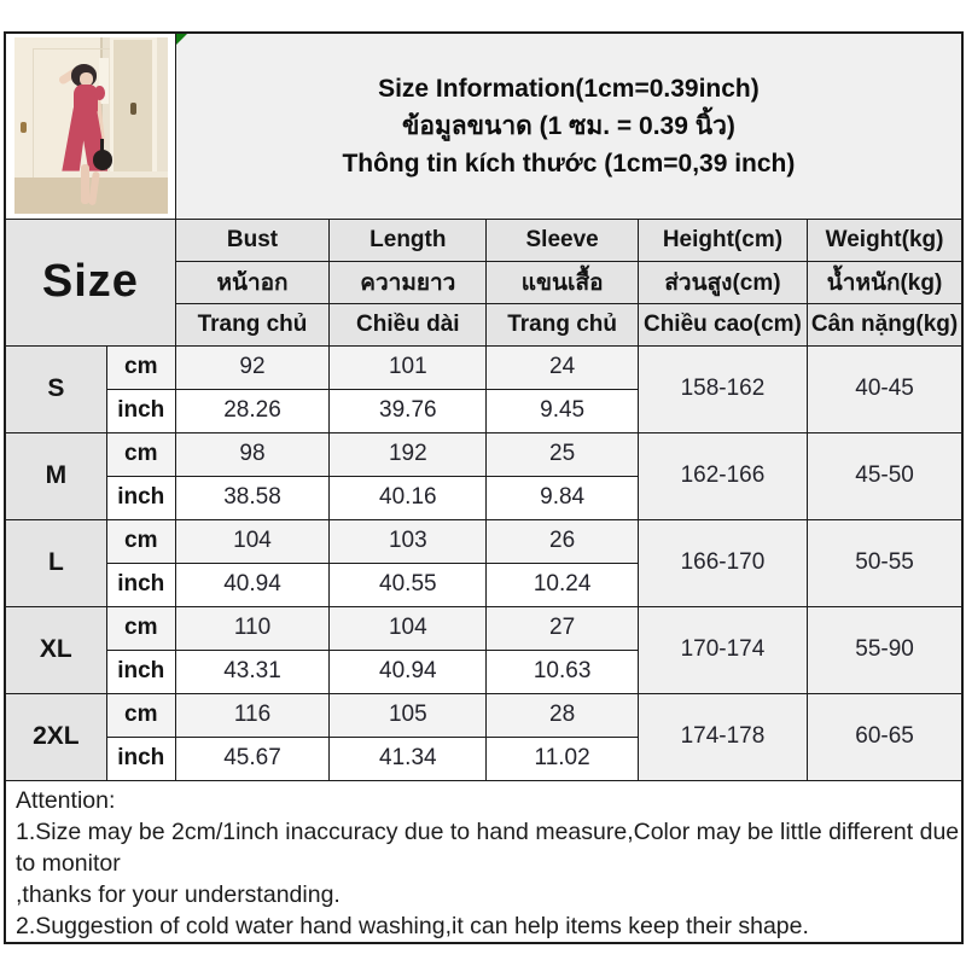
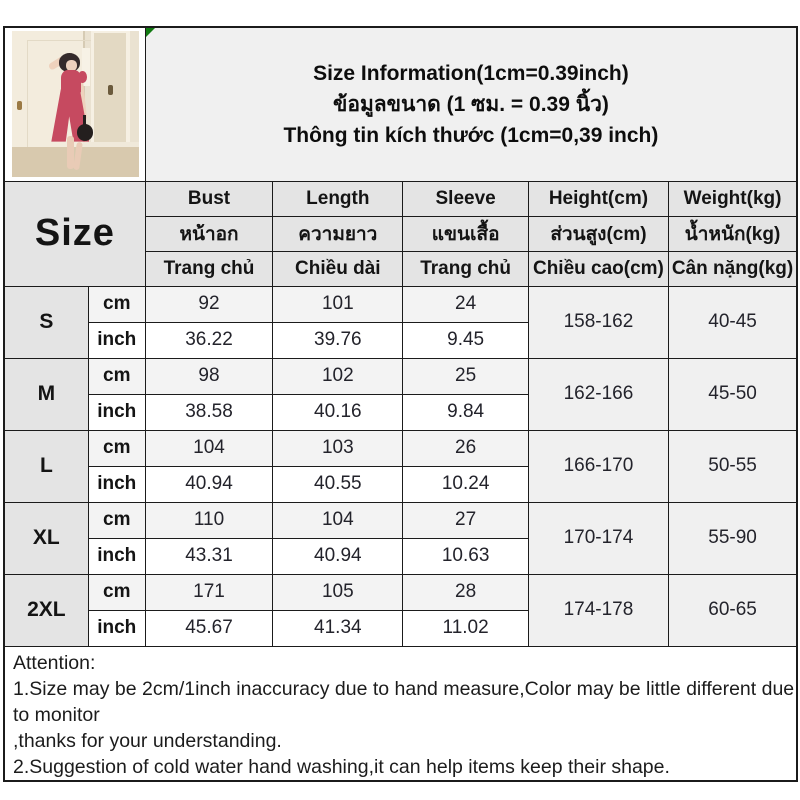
  	Size Information(1cm=0.39inch) ข้อมูลขนาด (1 ซม. = 0.39 นิ้ว) Thông tin kích thước (1cm=0,39 inch)
  Size	Bust	Length	Sleeve	Height(cm)	Weight(kg)
  หน้าอก	ความยาว	แขนเสื้อ	ส่วนสูง(cm)	น้ำหนัก(kg)
  Trang chủ	Chiều dài	Trang chủ	Chiều cao(cm)	Cân nặng(kg)
  S	cm	92	101	24	158-162	40-45
- inch	28.26	39.76	9.45
+ inch	36.22	39.76	9.45
- M	cm	98	192	25	162-166	45-50
+ M	cm	98	102	25	162-166	45-50
  inch	38.58	40.16	9.84
  L	cm	104	103	26	166-170	50-55
  inch	40.94	40.55	10.24
  XL	cm	110	104	27	170-174	55-90
  inch	43.31	40.94	10.63
- 2XL	cm	116	105	28	174-178	60-65
+ 2XL	cm	171	105	28	174-178	60-65
  inch	45.67	41.34	11.02
  Attention: 1.Size may be 2cm/1inch inaccuracy due to hand measure,Color may be little different due to monitor ,thanks for your understanding. 2.Suggestion of cold water hand washing,it can help items keep their shape.
